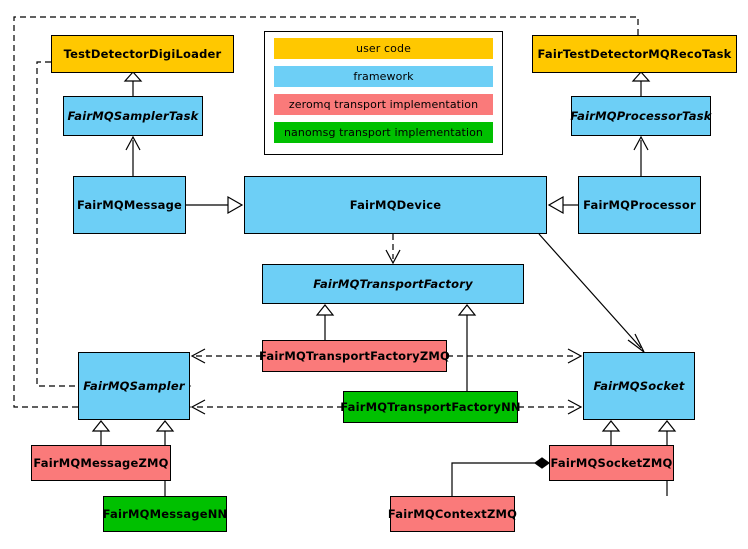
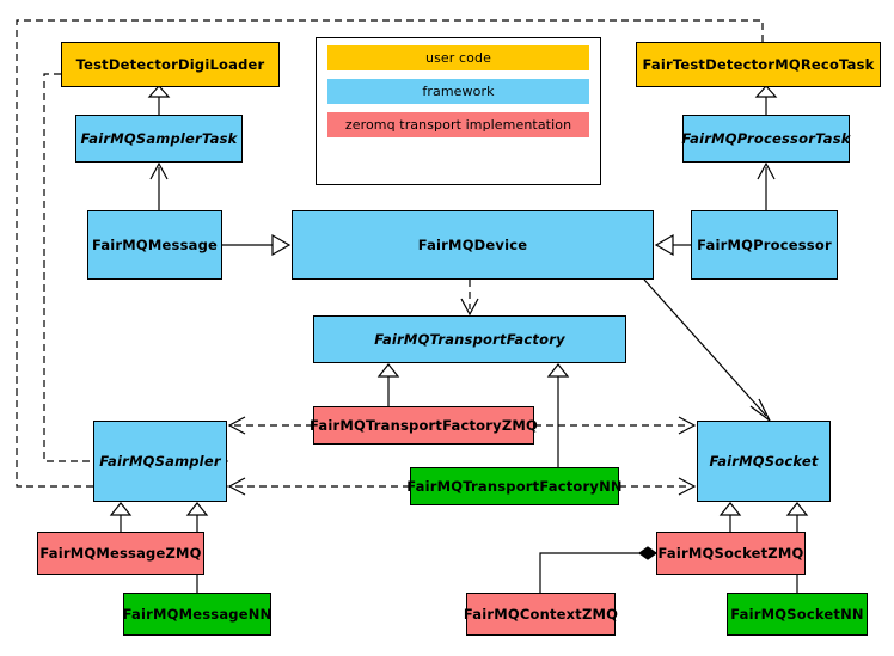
  user code
  framework
  zeromq transport implementation
- nanomsg transport implementation
  TestDetectorDigiLoader
  FairTestDetectorMQRecoTask
  FairMQSamplerTask
  FairMQProcessorTask
  FairMQMessage
  FairMQDevice
  FairMQProcessor
  FairMQTransportFactory
  FairMQTransportFactoryZMQ
  FairMQTransportFactoryNN
  FairMQSampler
  FairMQSocket
  FairMQMessageZMQ
  FairMQMessageNN
  FairMQSocketZMQ
  FairMQContextZMQ
+ FairMQSocketNN
